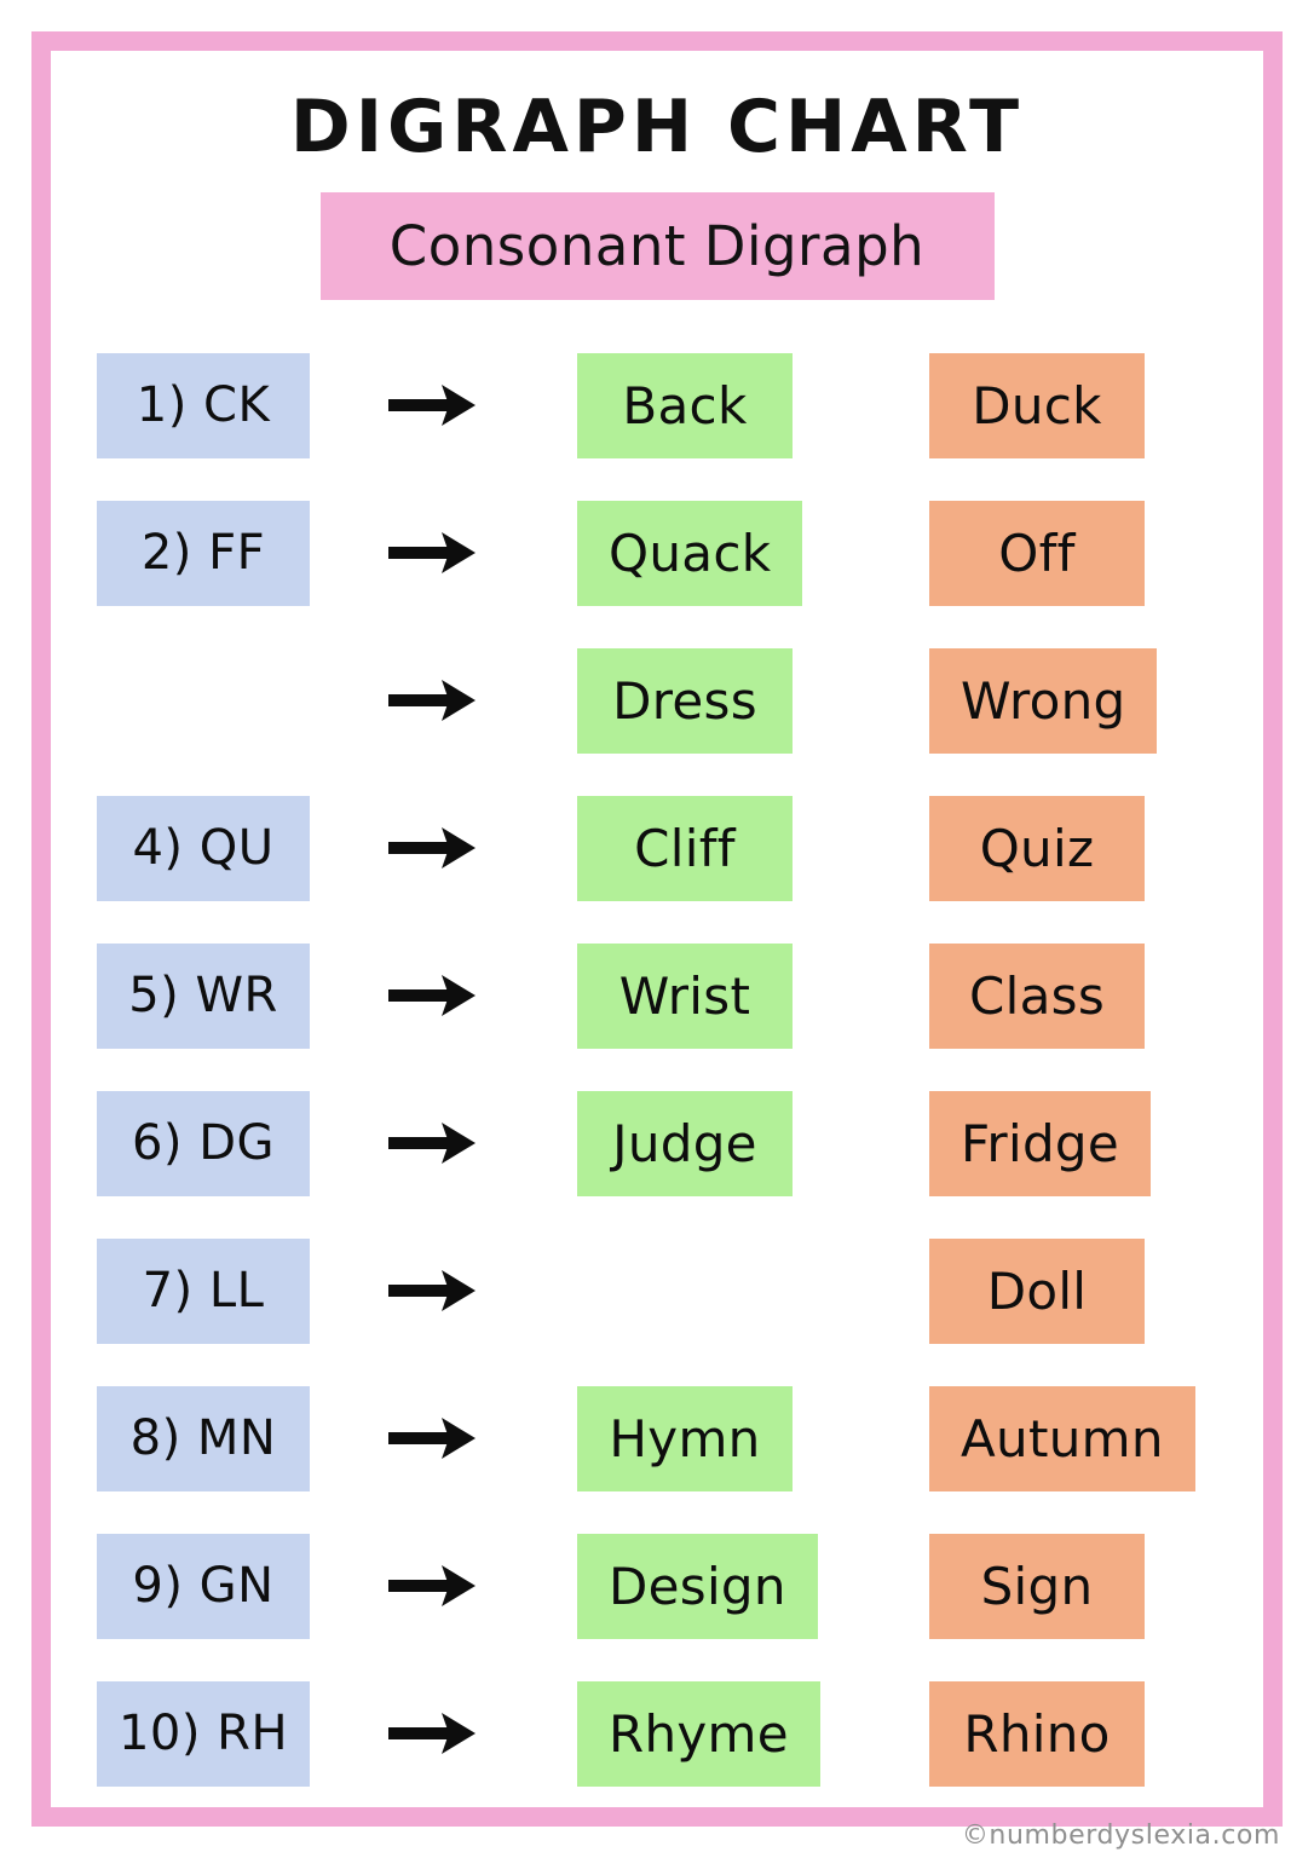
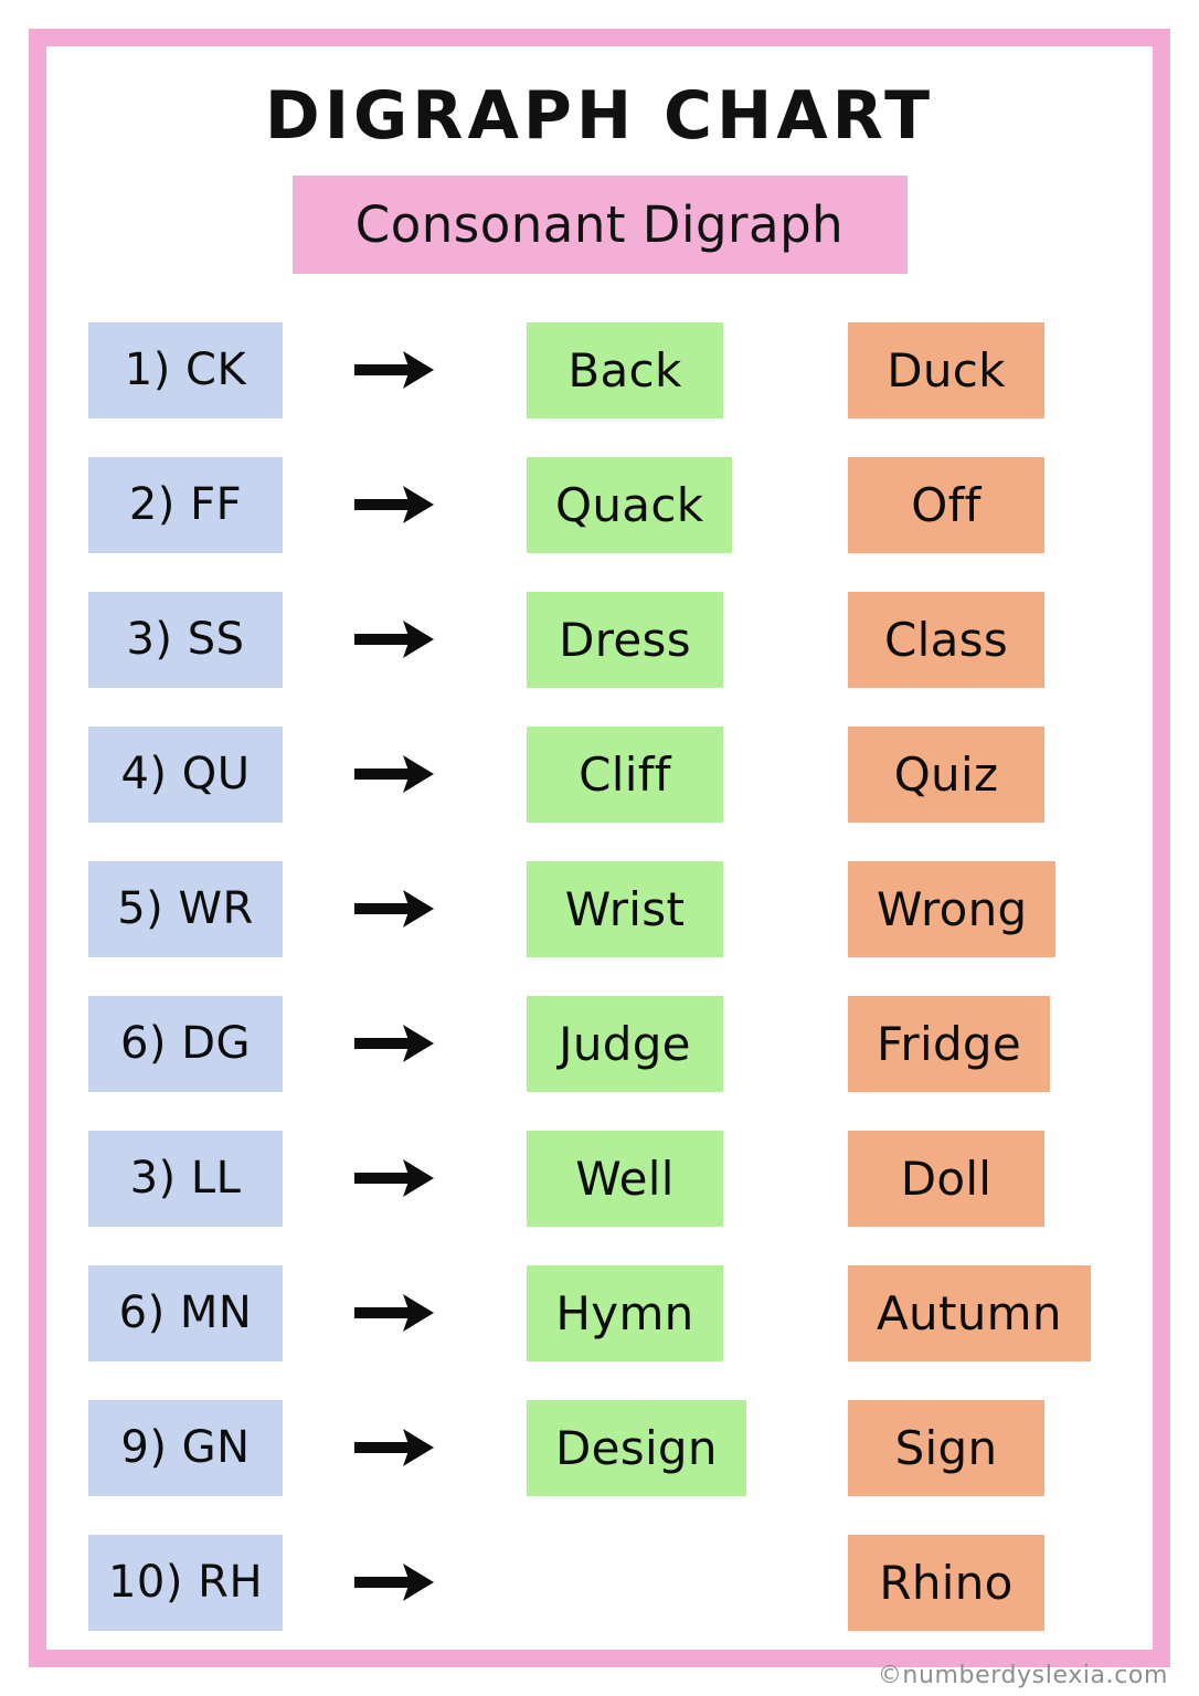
  DIGRAPH CHART
  Consonant Digraph
  1) CK
  Back
  Duck
  2) FF
  Quack
  Off
+ 3) SS
  Dress
- Wrong
+ Class
  4) QU
  Cliff
  Quiz
  5) WR
  Wrist
- Class
+ Wrong
  6) DG
  Judge
  Fridge
- 7) LL
+ 3) LL
+ Well
  Doll
- 8) MN
+ 6) MN
  Hymn
  Autumn
  9) GN
  Design
  Sign
  10) RH
- Rhyme
  Rhino
  ©numberdyslexia.com
